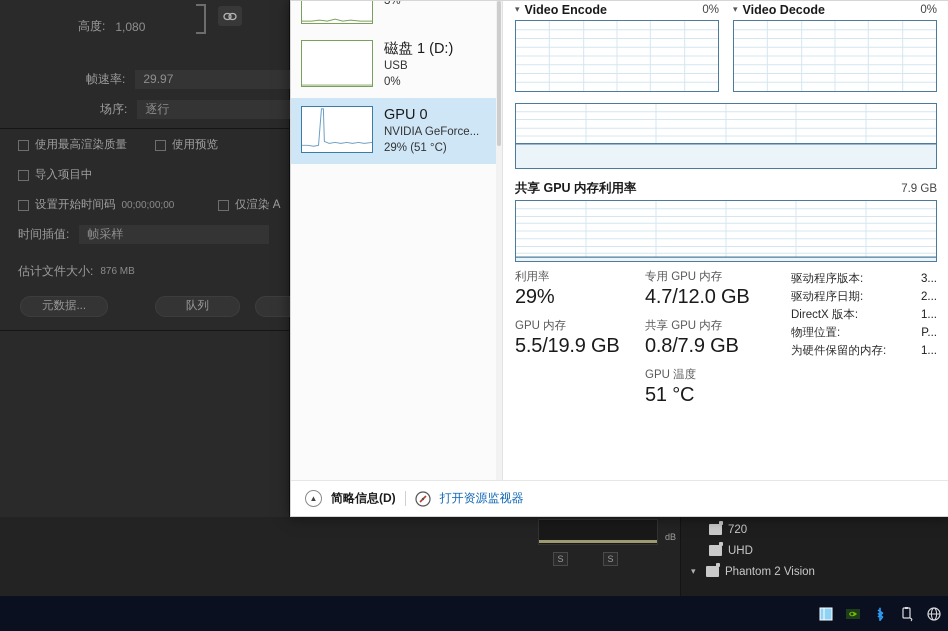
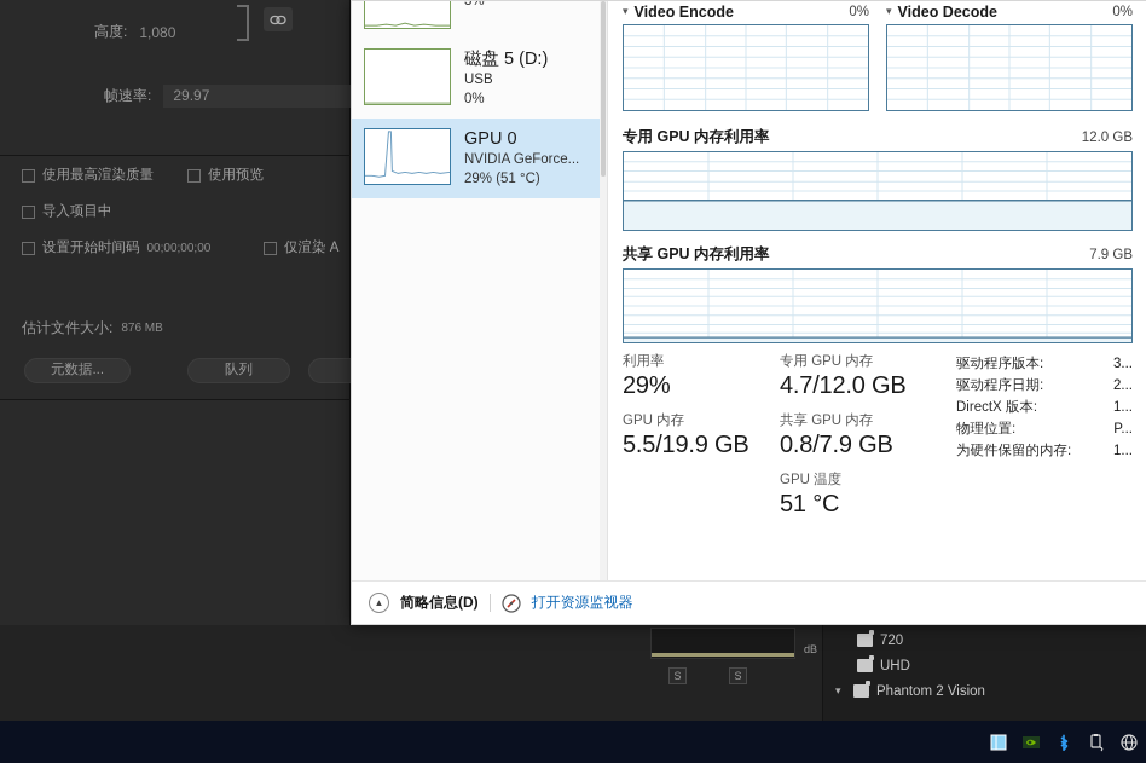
  高度:
  1,080
  帧速率:
  29.97
- 场序:
- 逐行
  使用最高渲染质量
  使用预览
  导入项目中
  设置开始时间码
  00;00;00;00
  仅渲染 A
- 时间插值:
- 帧采样
  估计文件大小:
  876 MB
  元数据...
  队列
  dB
  S
  S
  720
  UHD
  ▾
  Phantom 2 Vision
  3%
- 磁盘 1 (D:)
+ 磁盘 5 (D:)
  USB
  0%
  GPU 0
  NVIDIA GeForce...
  29% (51 °C)
  ▾
  Video Encode
  0%
  ▾
  Video Decode
  0%
+ 专用 GPU 内存利用率
+ 12.0 GB
  共享 GPU 内存利用率
  7.9 GB
  利用率
  29%
  GPU 内存
  5.5/19.9 GB
  专用 GPU 内存
  4.7/12.0 GB
  共享 GPU 内存
  0.8/7.9 GB
  GPU 温度
  51 °C
  驱动程序版本:
  3...
  驱动程序日期:
  2...
  DirectX 版本:
  1...
  物理位置:
  P...
  为硬件保留的内存:
  1...
  ▲
  简略信息(D)
  打开资源监视器
